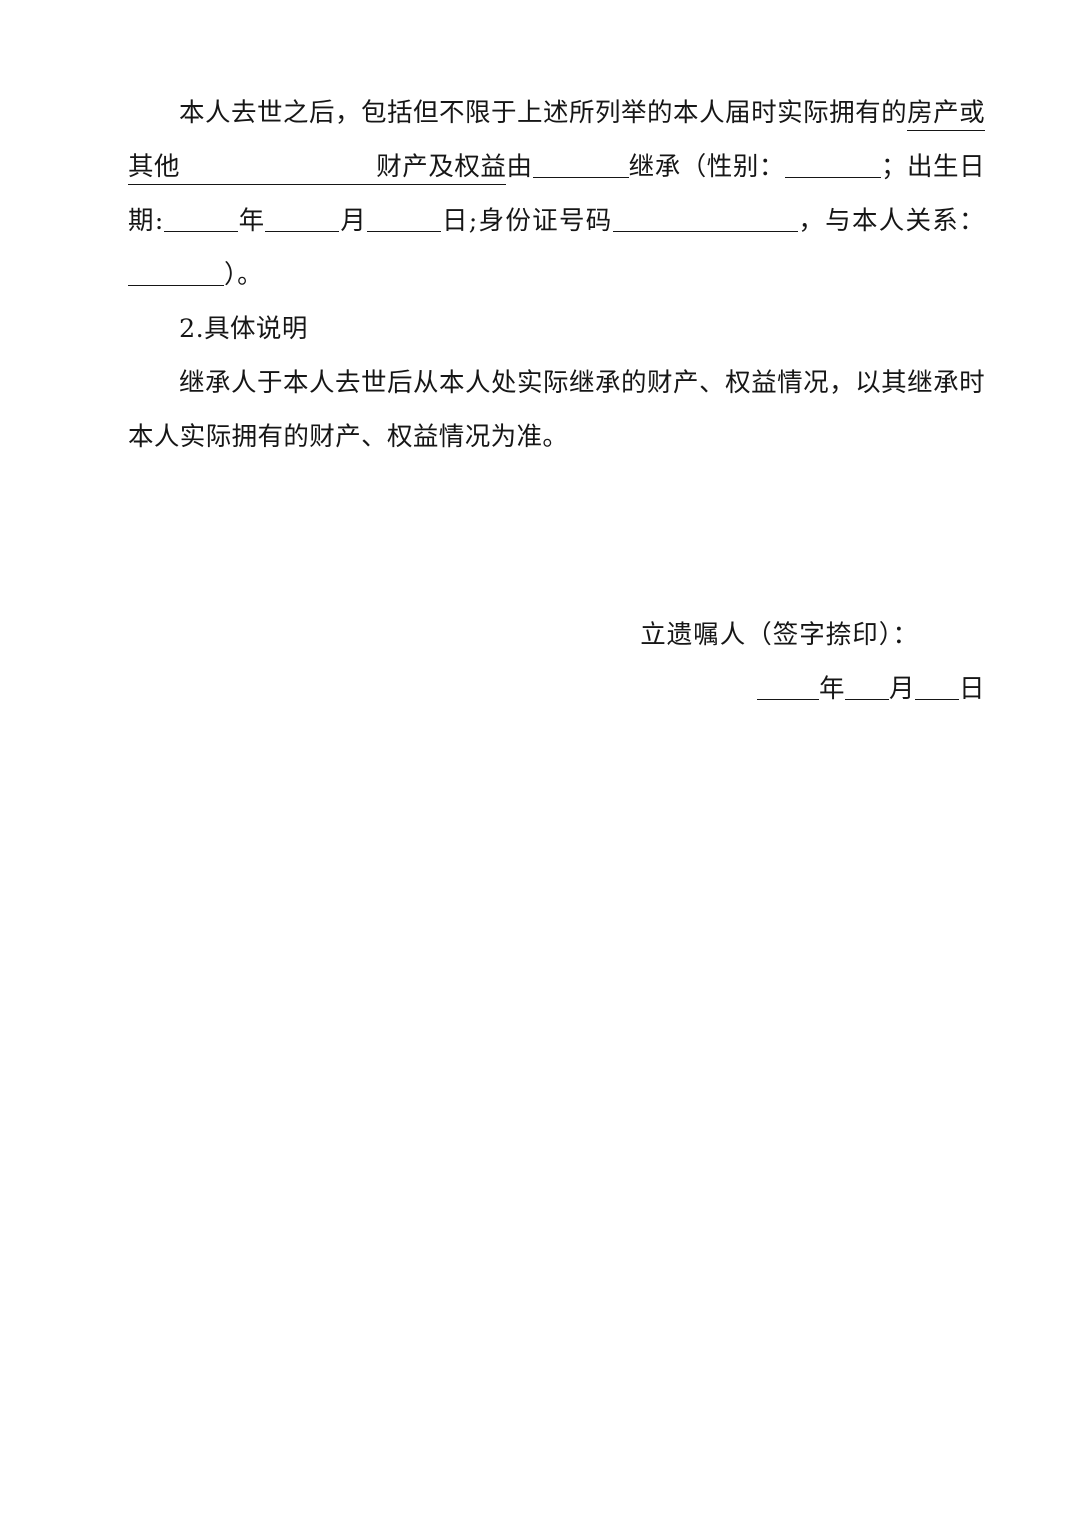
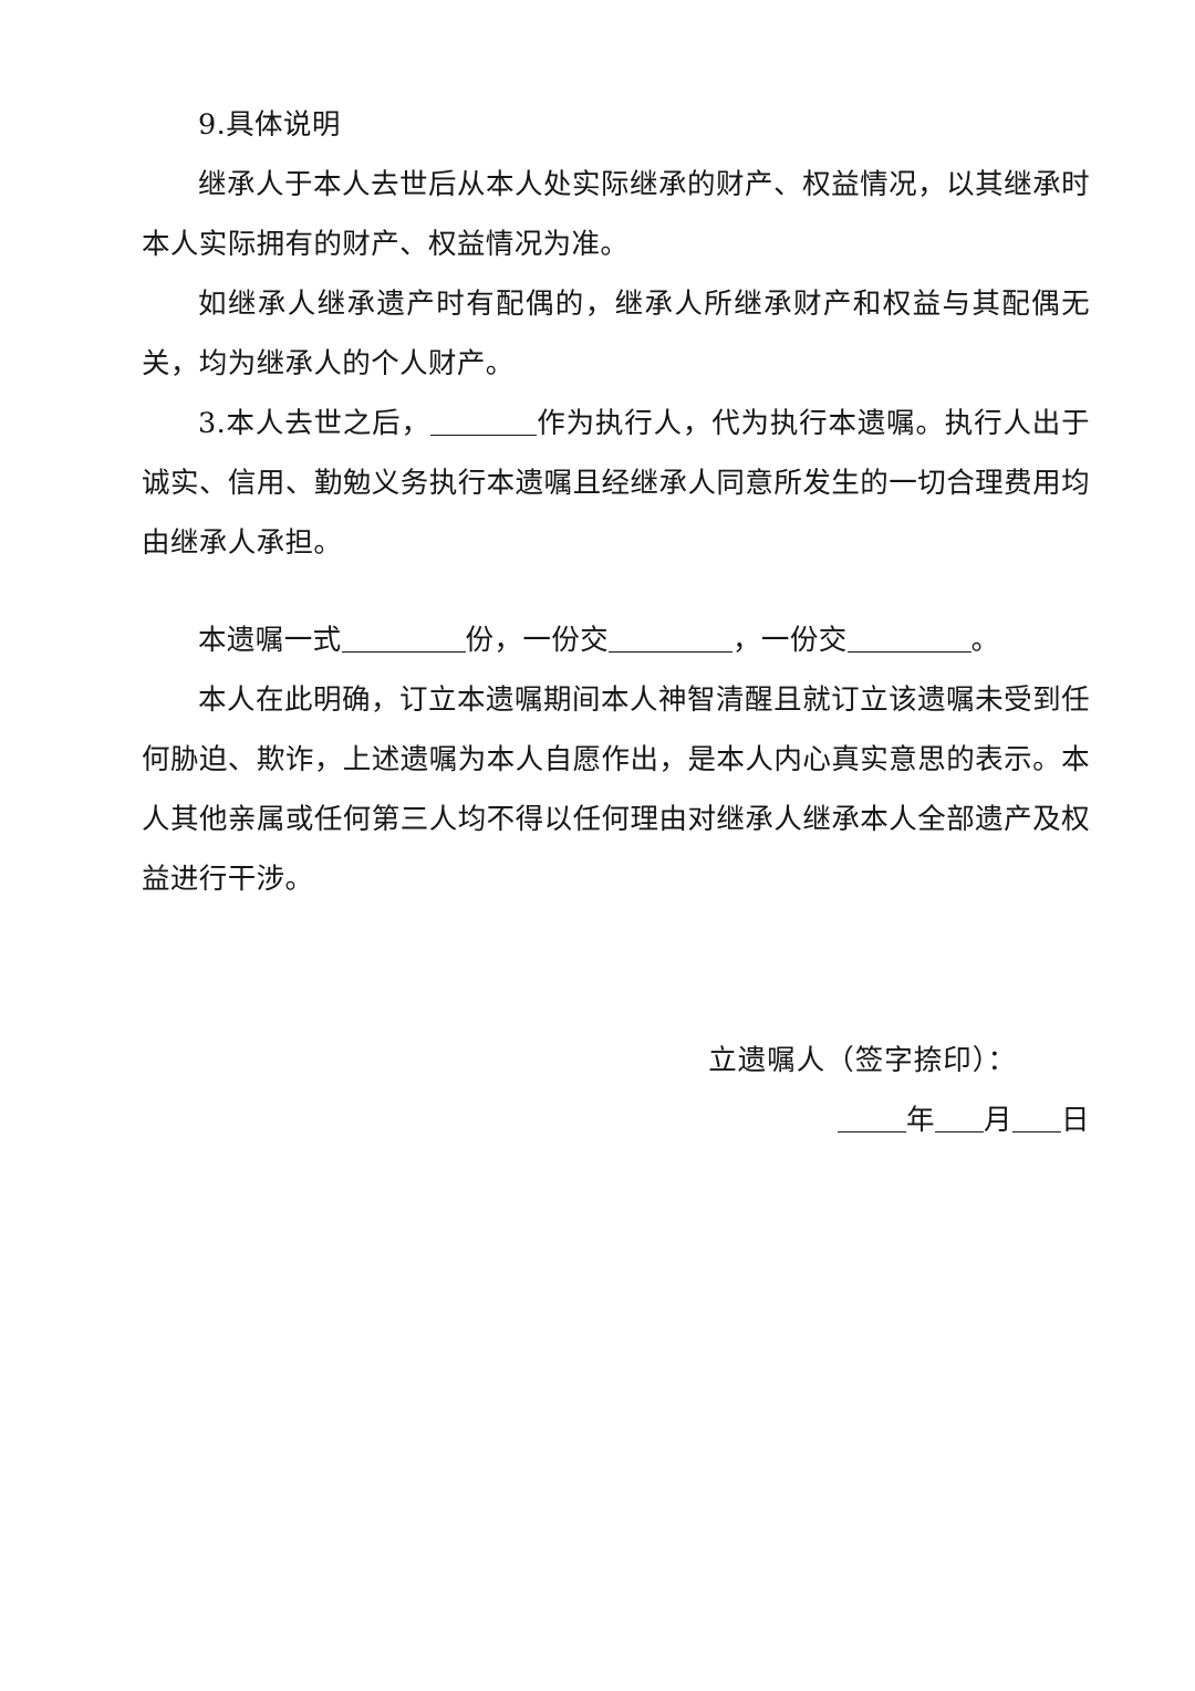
- 本人去世之后，包括但不限于上述所列举的本人届时实际拥有的房产或其他 财产及权益由 继承（性别： ；出生日期: 年 月 日;身份证号码 ，与本人关系：）。
- 2.具体说明
+ 9.具体说明
  继承人于本人去世后从本人处实际继承的财产、权益情况，以其继承时本人实际拥有的财产、权益情况为准。
+ 如继承人继承遗产时有配偶的，继承人所继承财产和权益与其配偶无关，均为继承人的个人财产。
+ 3.本人去世之后， 作为执行人，代为执行本遗嘱。执行人出于诚实、信用、勤勉义务执行本遗嘱且经继承人同意所发生的一切合理费用均由继承人承担。
+ 本遗嘱一式 份，一份交 ，一份交 。
+ 本人在此明确，订立本遗嘱期间本人神智清醒且就订立该遗嘱未受到任何胁迫、欺诈，上述遗嘱为本人自愿作出，是本人内心真实意思的表示。本人其他亲属或任何第三人均不得以任何理由对继承人继承本人全部遗产及权益进行干涉。
  立遗嘱人（签字捺印）：
  年 月 日
